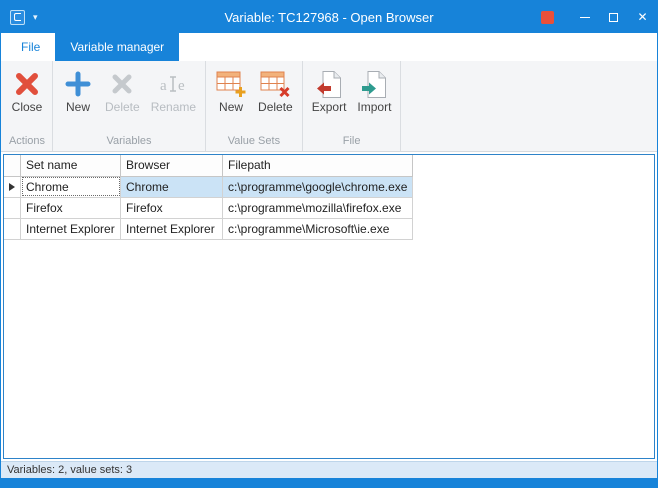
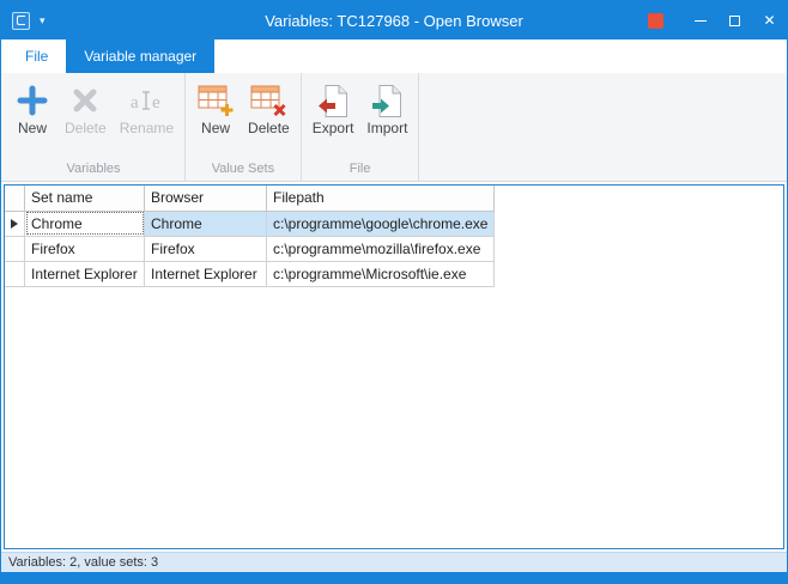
  ▾
- Variable: TC127968 - Open Browser
+ Variables: TC127968 - Open Browser
  ✕
  File
  Variable manager
- Close
- Actions
  New
  Delete
  a
  e
  Rename
  Variables
  New
  Delete
  Value Sets
  Export
  Import
  File
  	Set name	Browser	Filepath
  	Chrome	Chrome	c:\programme\google\chrome.exe
  	Firefox	Firefox	c:\programme\mozilla\firefox.exe
  	Internet Explorer	Internet Explorer	c:\programme\Microsoft\ie.exe
  Variables: 2, value sets: 3
